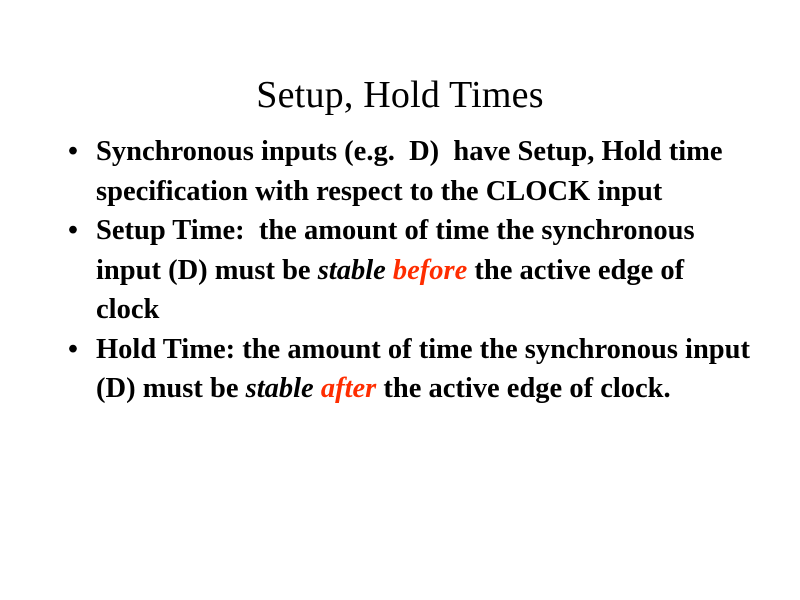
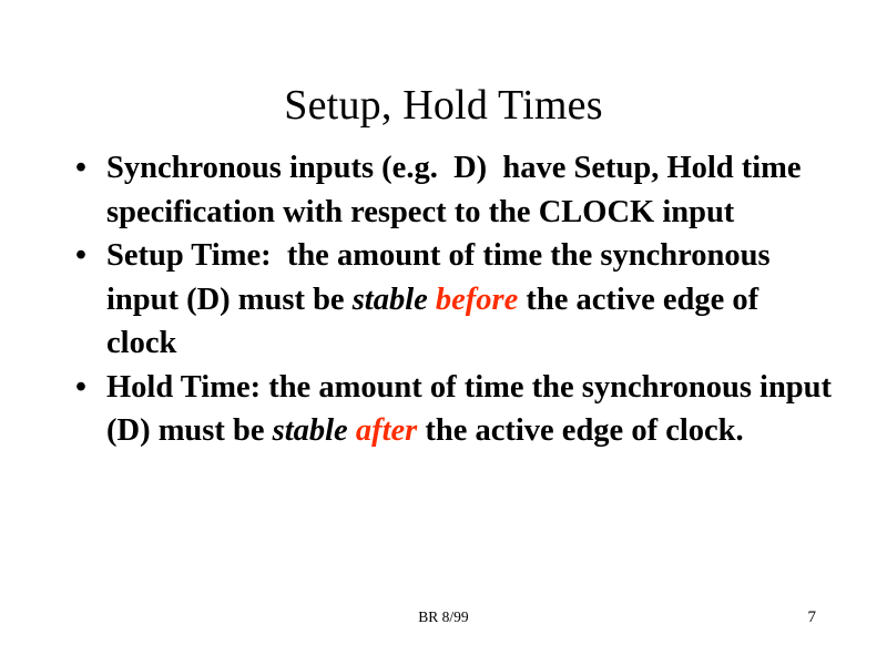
  Setup, Hold Times
  •
  Synchronous inputs (e.g. D) have Setup, Hold time specification with respect to the CLOCK input
  •
  Setup Time: the amount of time the synchronous input (D) must be stable before the active edge of clock
  •
  Hold Time: the amount of time the synchronous input (D) must be stable after the active edge of clock.
+ BR 8/99
+ 7
